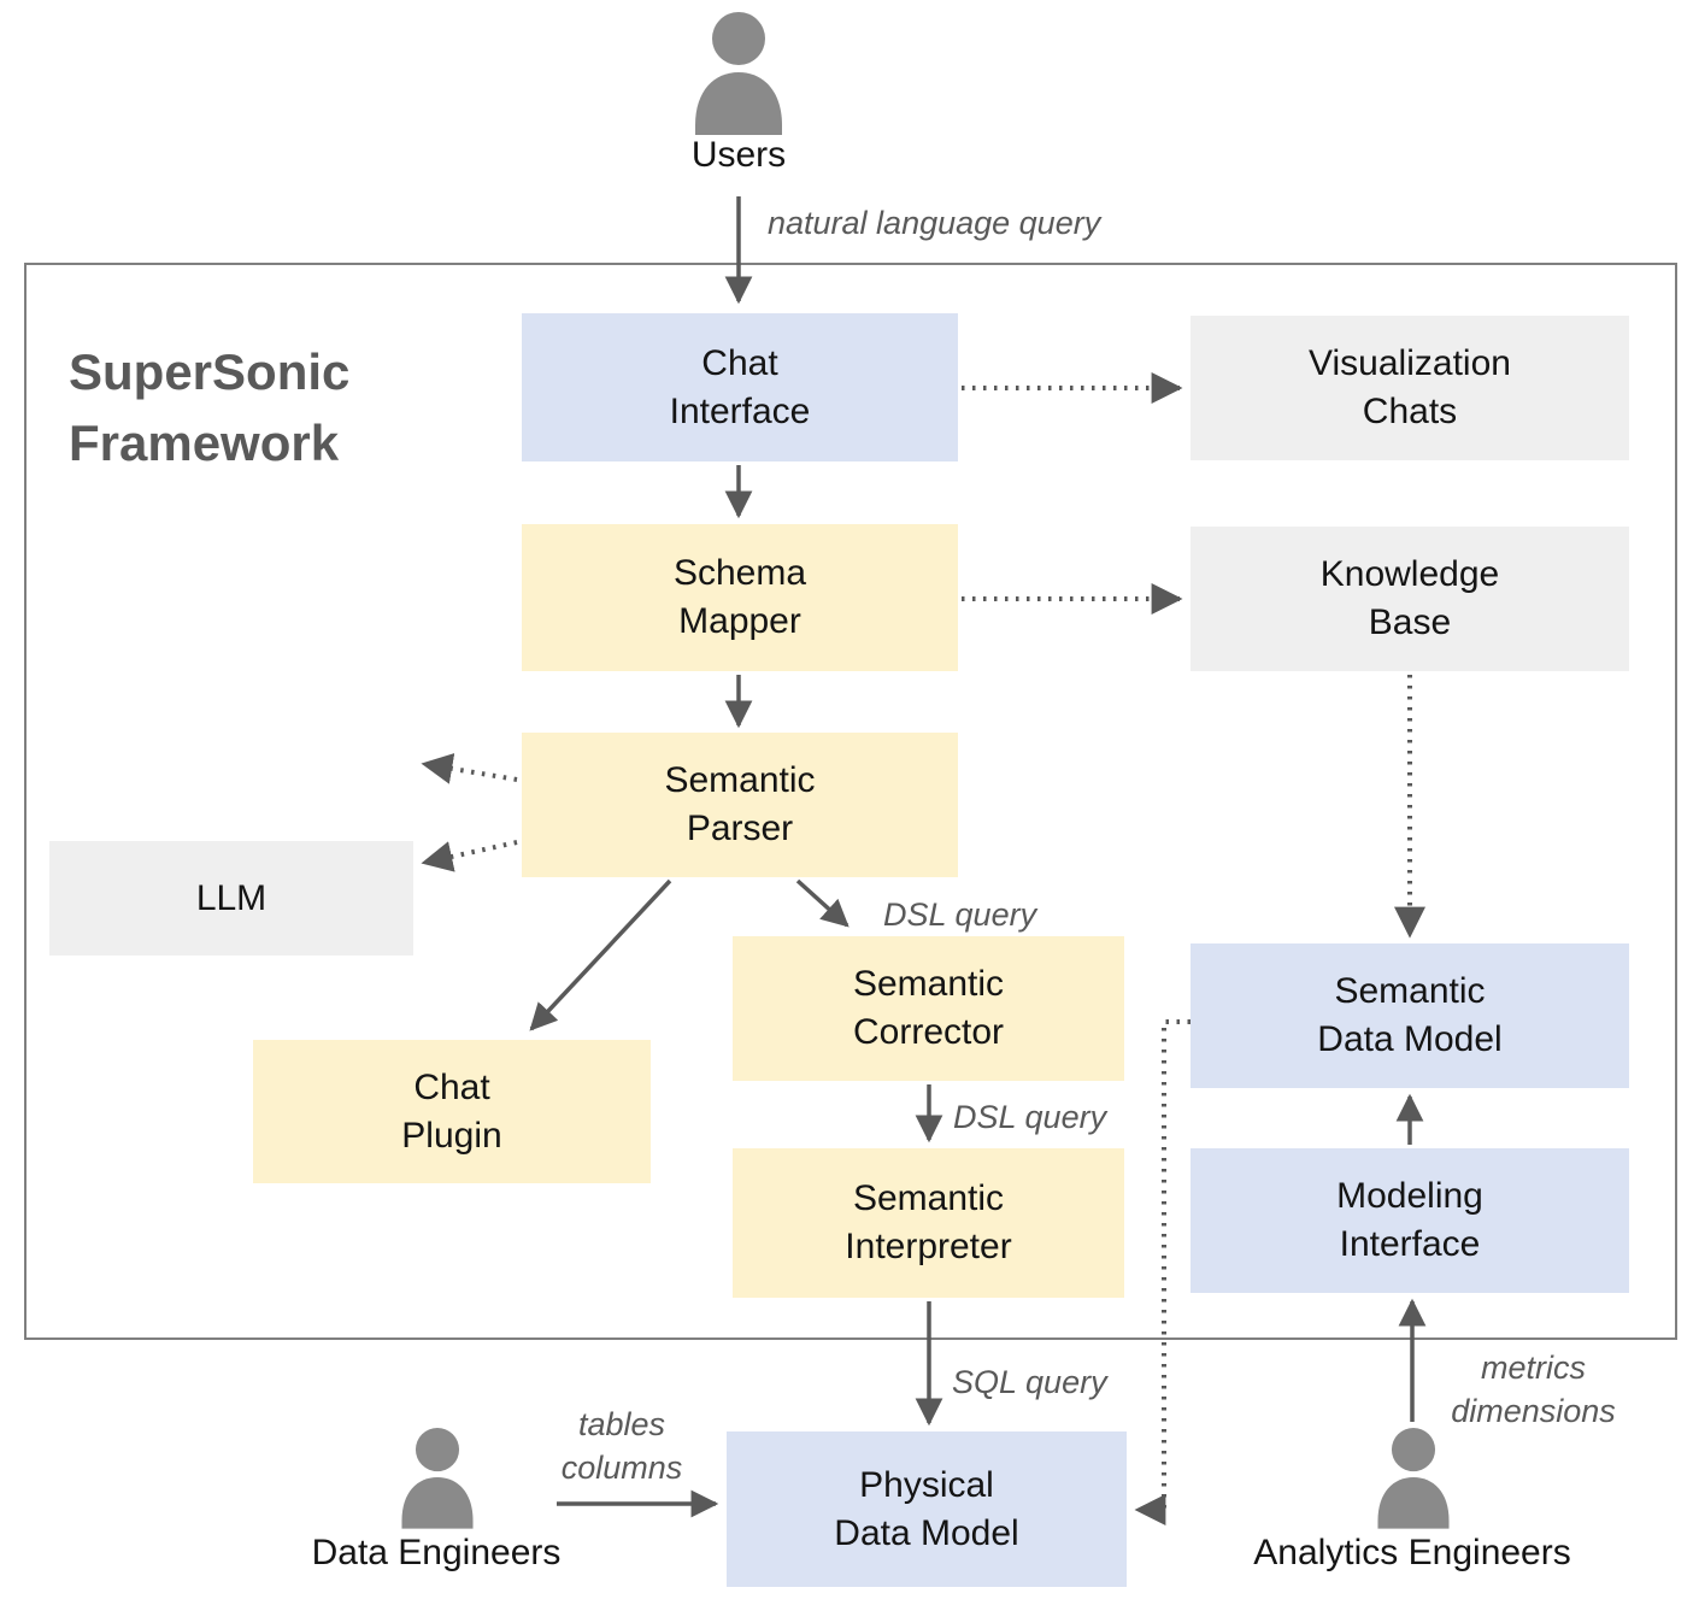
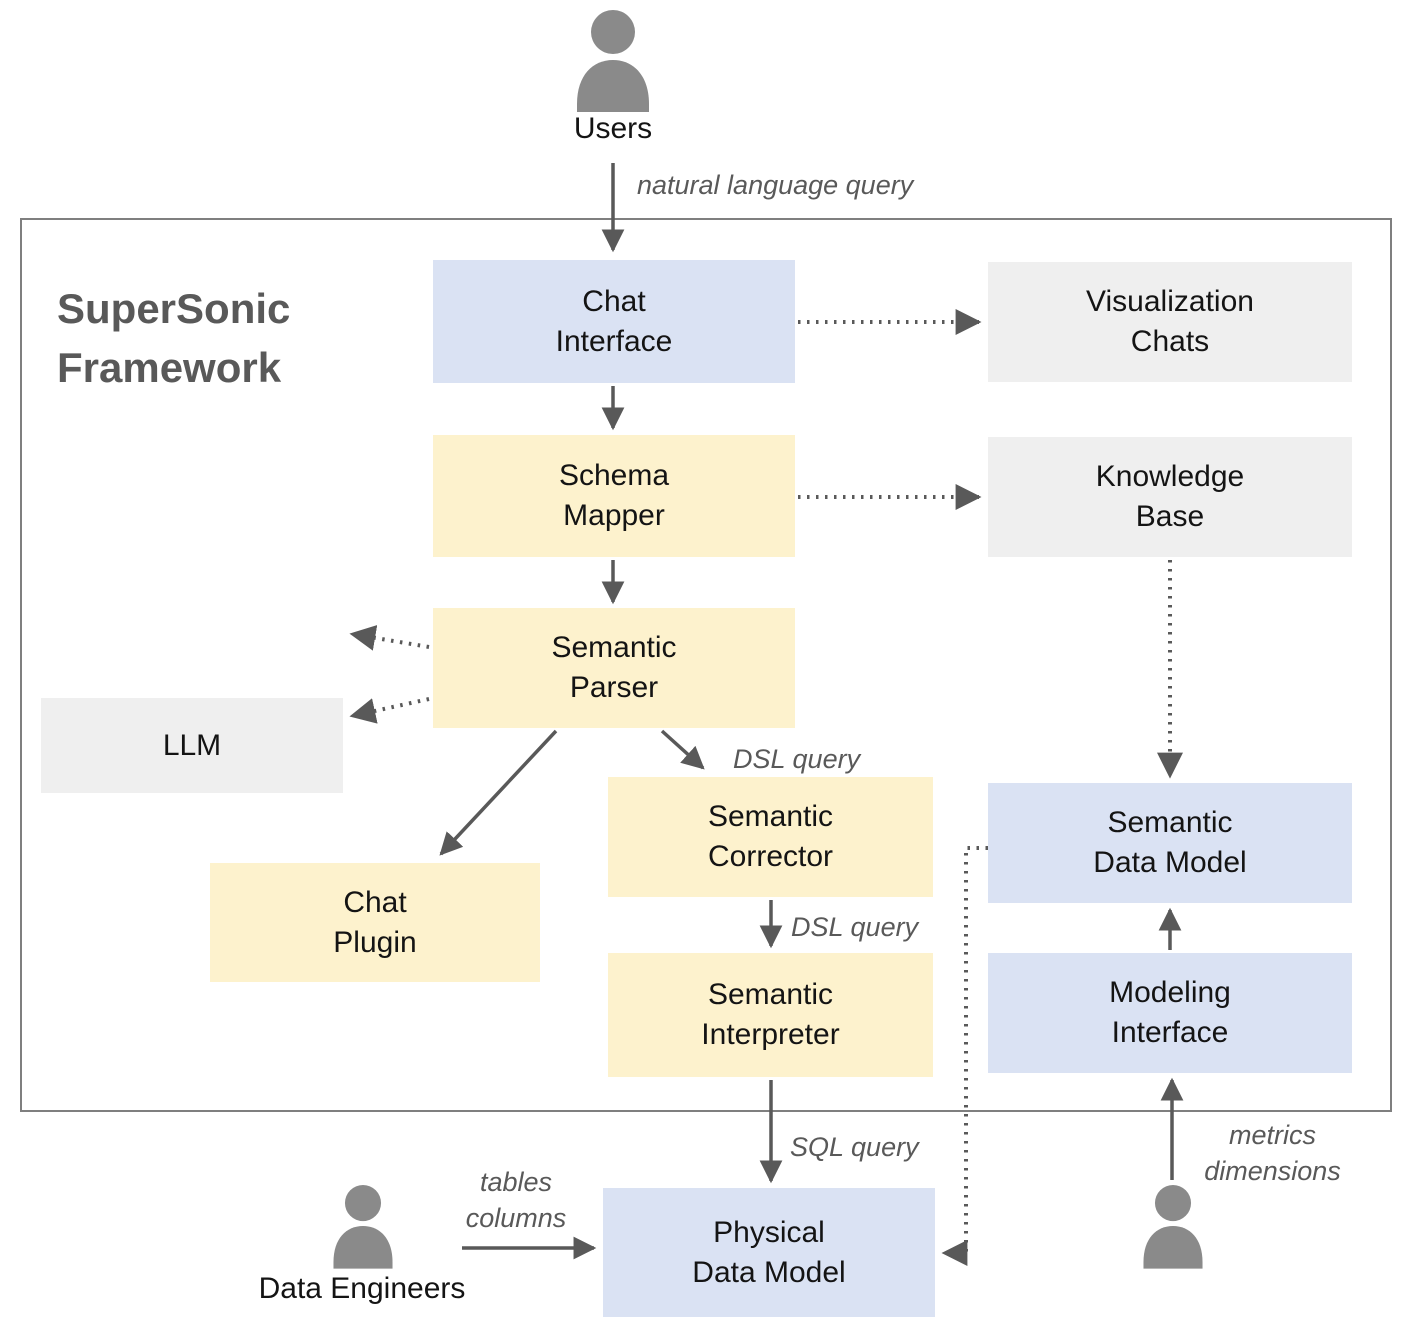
  SuperSonic
  Framework
  Chat
  Interface
  Visualization
  Chats
  Schema
  Mapper
  Knowledge
  Base
  LLM
  Semantic
  Parser
  Chat
  Plugin
  Semantic
  Corrector
  Semantic
  Interpreter
  Semantic
  Data Model
  Modeling
  Interface
  Physical
  Data Model
  natural language query
  DSL query
  DSL query
  SQL query
  tables
  columns
  metrics
  dimensions
  Users
  Data Engineers
- Analytics Engineers
